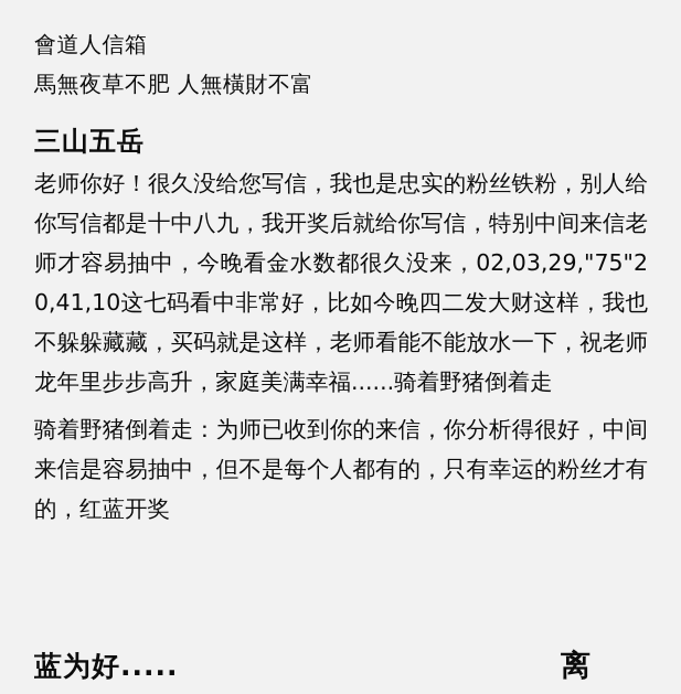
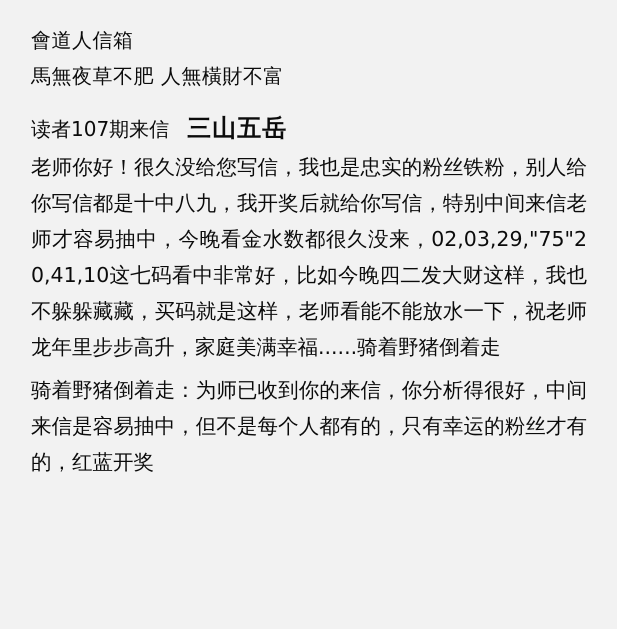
  會道人信箱
  馬無夜草不肥 人無橫財不富
+ 读者107期来信
  三山五岳
  老师你好！很久没给您写信，我也是忠实的粉丝铁粉，别人给你写信都是十中八九，我开奖后就给你写信，特别中间来信老师才容易抽中，今晚看金水数都很久没来，02,03,29,"75"20,41,10这七码看中非常好，比如今晚四二发大财这样，我也不躲躲藏藏，买码就是这样，老师看能不能放水一下，祝老师龙年里步步高升，家庭美满幸福......骑着野猪倒着走
  骑着野猪倒着走：为师已收到你的来信，你分析得很好，中间来信是容易抽中，但不是每个人都有的，只有幸运的粉丝才有的，红蓝开奖
- 蓝为好.....
- 离
